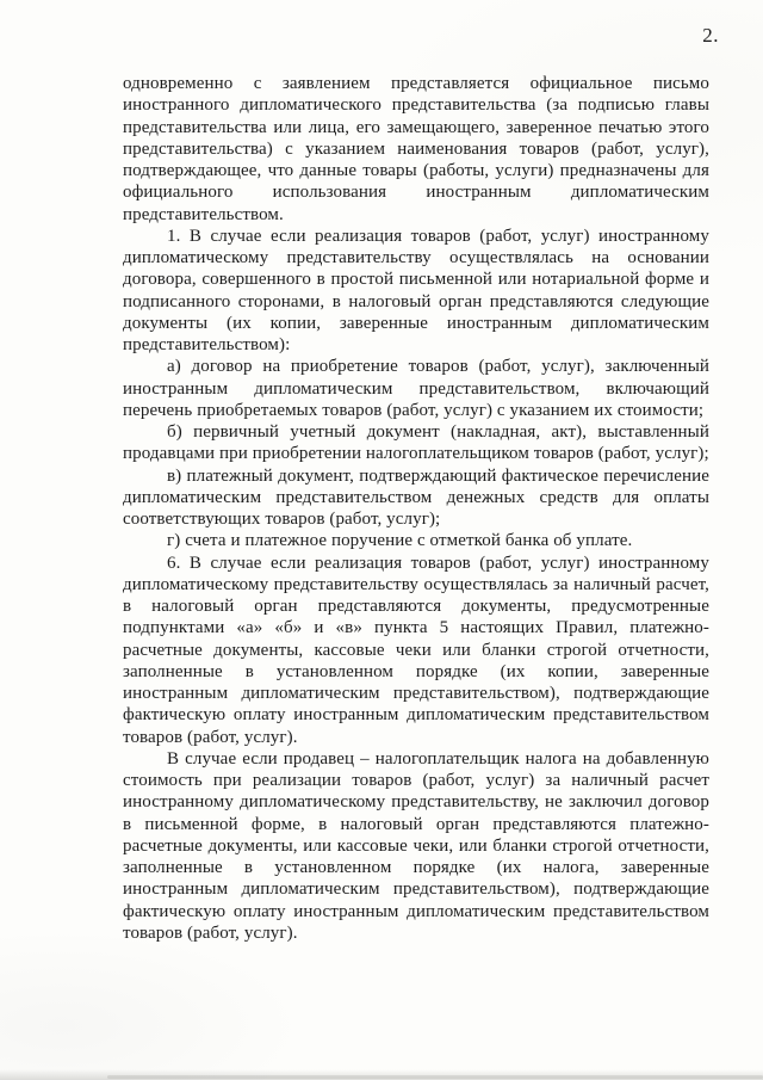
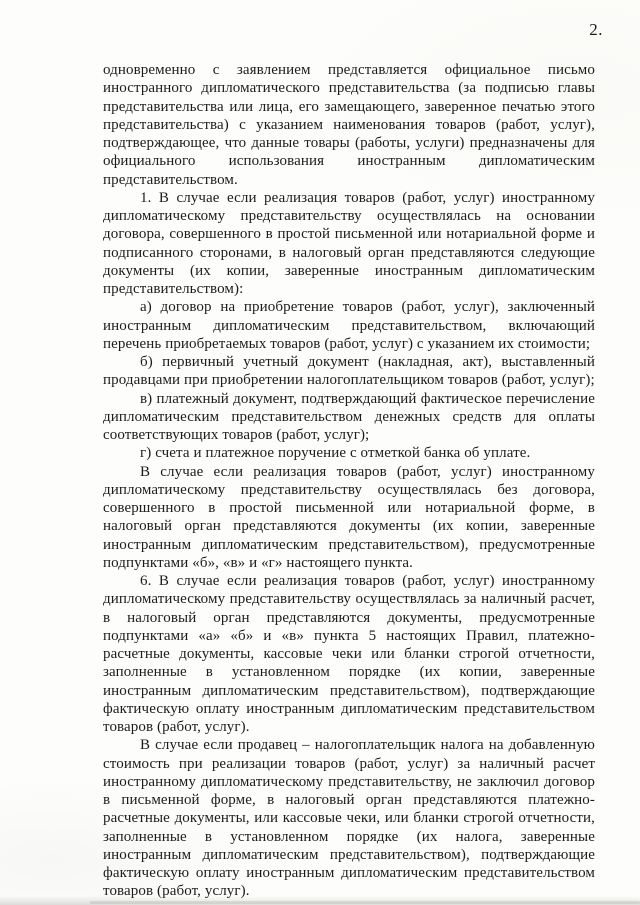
  2.
  одновременно с заявлением представляется официальное письмо иностранного дипломатического представительства (за подписью главы представительства или лица, его замещающего, заверенное печатью этого представительства) с указанием наименования товаров (работ, услуг), подтверждающее, что данные товары (работы, услуги) предназначены для официального использования иностранным дипломатическим представительством.
  1. В случае если реализация товаров (работ, услуг) иностранному дипломатическому представительству осуществлялась на основании договора, совершенного в простой письменной или нотариальной форме и подписанного сторонами, в налоговый орган представляются следующие документы (их копии, заверенные иностранным дипломатическим представительством):
  а) договор на приобретение товаров (работ, услуг), заключенный иностранным дипломатическим представительством, включающий перечень приобретаемых товаров (работ, услуг) с указанием их стоимости;
  б) первичный учетный документ (накладная, акт), выставленный продавцами при приобретении налогоплательщиком товаров (работ, услуг);
  в) платежный документ, подтверждающий фактическое перечисление дипломатическим представительством денежных средств для оплаты соответствующих товаров (работ, услуг);
  г) счета и платежное поручение с отметкой банка об уплате.
+ В случае если реализация товаров (работ, услуг) иностранному дипломатическому представительству осуществлялась без договора, совершенного в простой письменной или нотариальной форме, в налоговый орган представляются документы (их копии, заверенные иностранным дипломатическим представительством), предусмотренные подпунктами «б», «в» и «г» настоящего пункта.
  6. В случае если реализация товаров (работ, услуг) иностранному дипломатическому представительству осуществлялась за наличный расчет, в налоговый орган представляются документы, предусмотренные подпунктами «а» «б» и «в» пункта 5 настоящих Правил, платежно-расчетные документы, кассовые чеки или бланки строгой отчетности, заполненные в установленном порядке (их копии, заверенные иностранным дипломатическим представительством), подтверждающие фактическую оплату иностранным дипломатическим представительством товаров (работ, услуг).
  В случае если продавец – налогоплательщик налога на добавленную стоимость при реализации товаров (работ, услуг) за наличный расчет иностранному дипломатическому представительству, не заключил договор в письменной форме, в налоговый орган представляются платежно-расчетные документы, или кассовые чеки, или бланки строгой отчетности, заполненные в установленном порядке (их налога, заверенные иностранным дипломатическим представительством), подтверждающие фактическую оплату иностранным дипломатическим представительством товаров (работ, услуг).
